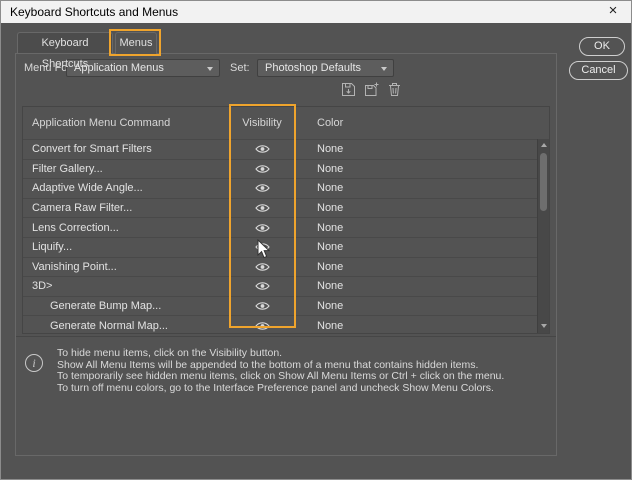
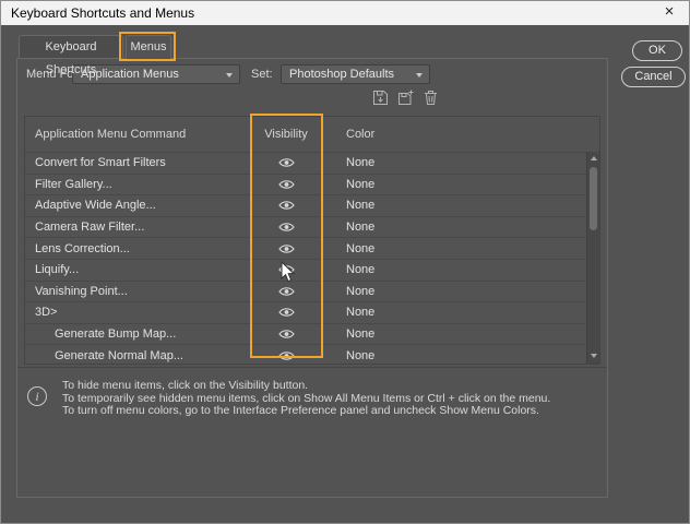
  Keyboard Shortcuts and Menus
  ×
  Keyboard Shortcuts
  Menus
  OK
  Cancel
  plication Menus
  Set:
  Photoshop Defaults
  Application Menu Command
  Visibility
  Color
  Convert for Smart Filters
  None
  Filter Gallery...
  None
  Adaptive Wide Angle...
  None
  Camera Raw Filter...
  None
  Lens Correction...
  None
  Liquify...
  None
  Vanishing Point...
  None
  3D>
  None
  Generate Bump Map...
  None
  Generate Normal Map...
  None
  i
  To hide menu items, click on the Visibility button.
- Show All Menu Items will be appended to the bottom of a menu that contains hidden items.
  To temporarily see hidden menu items, click on Show All Menu Items or Ctrl + click on the menu.
  To turn off menu colors, go to the Interface Preference panel and uncheck Show Menu Colors.
